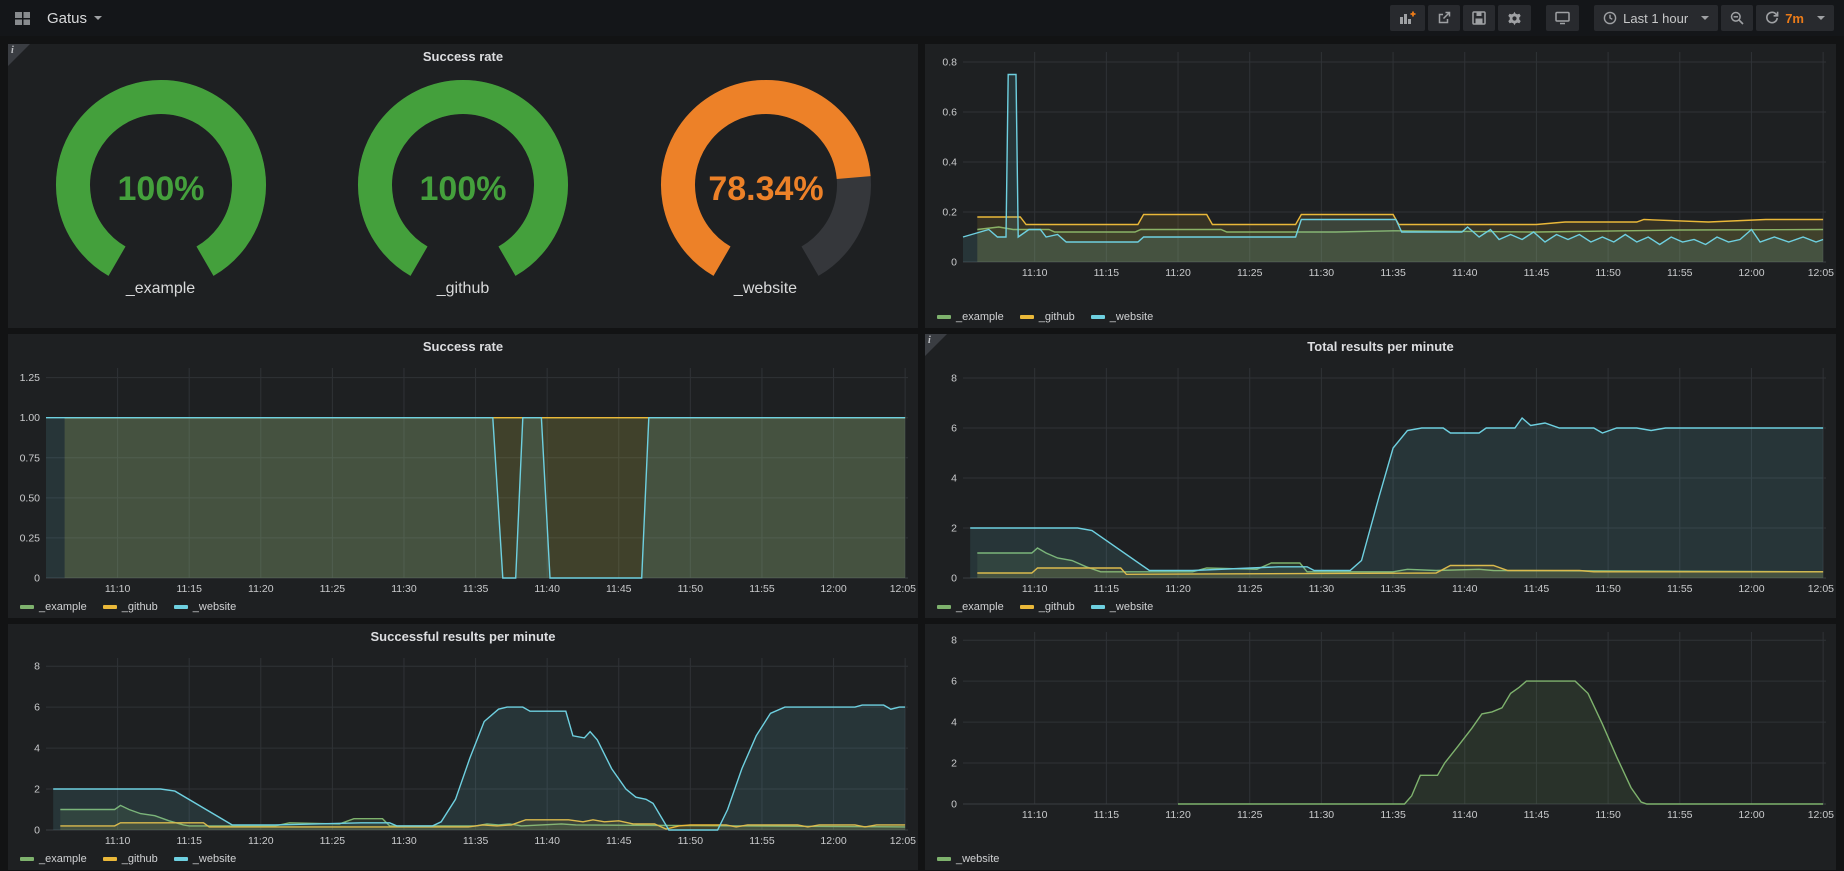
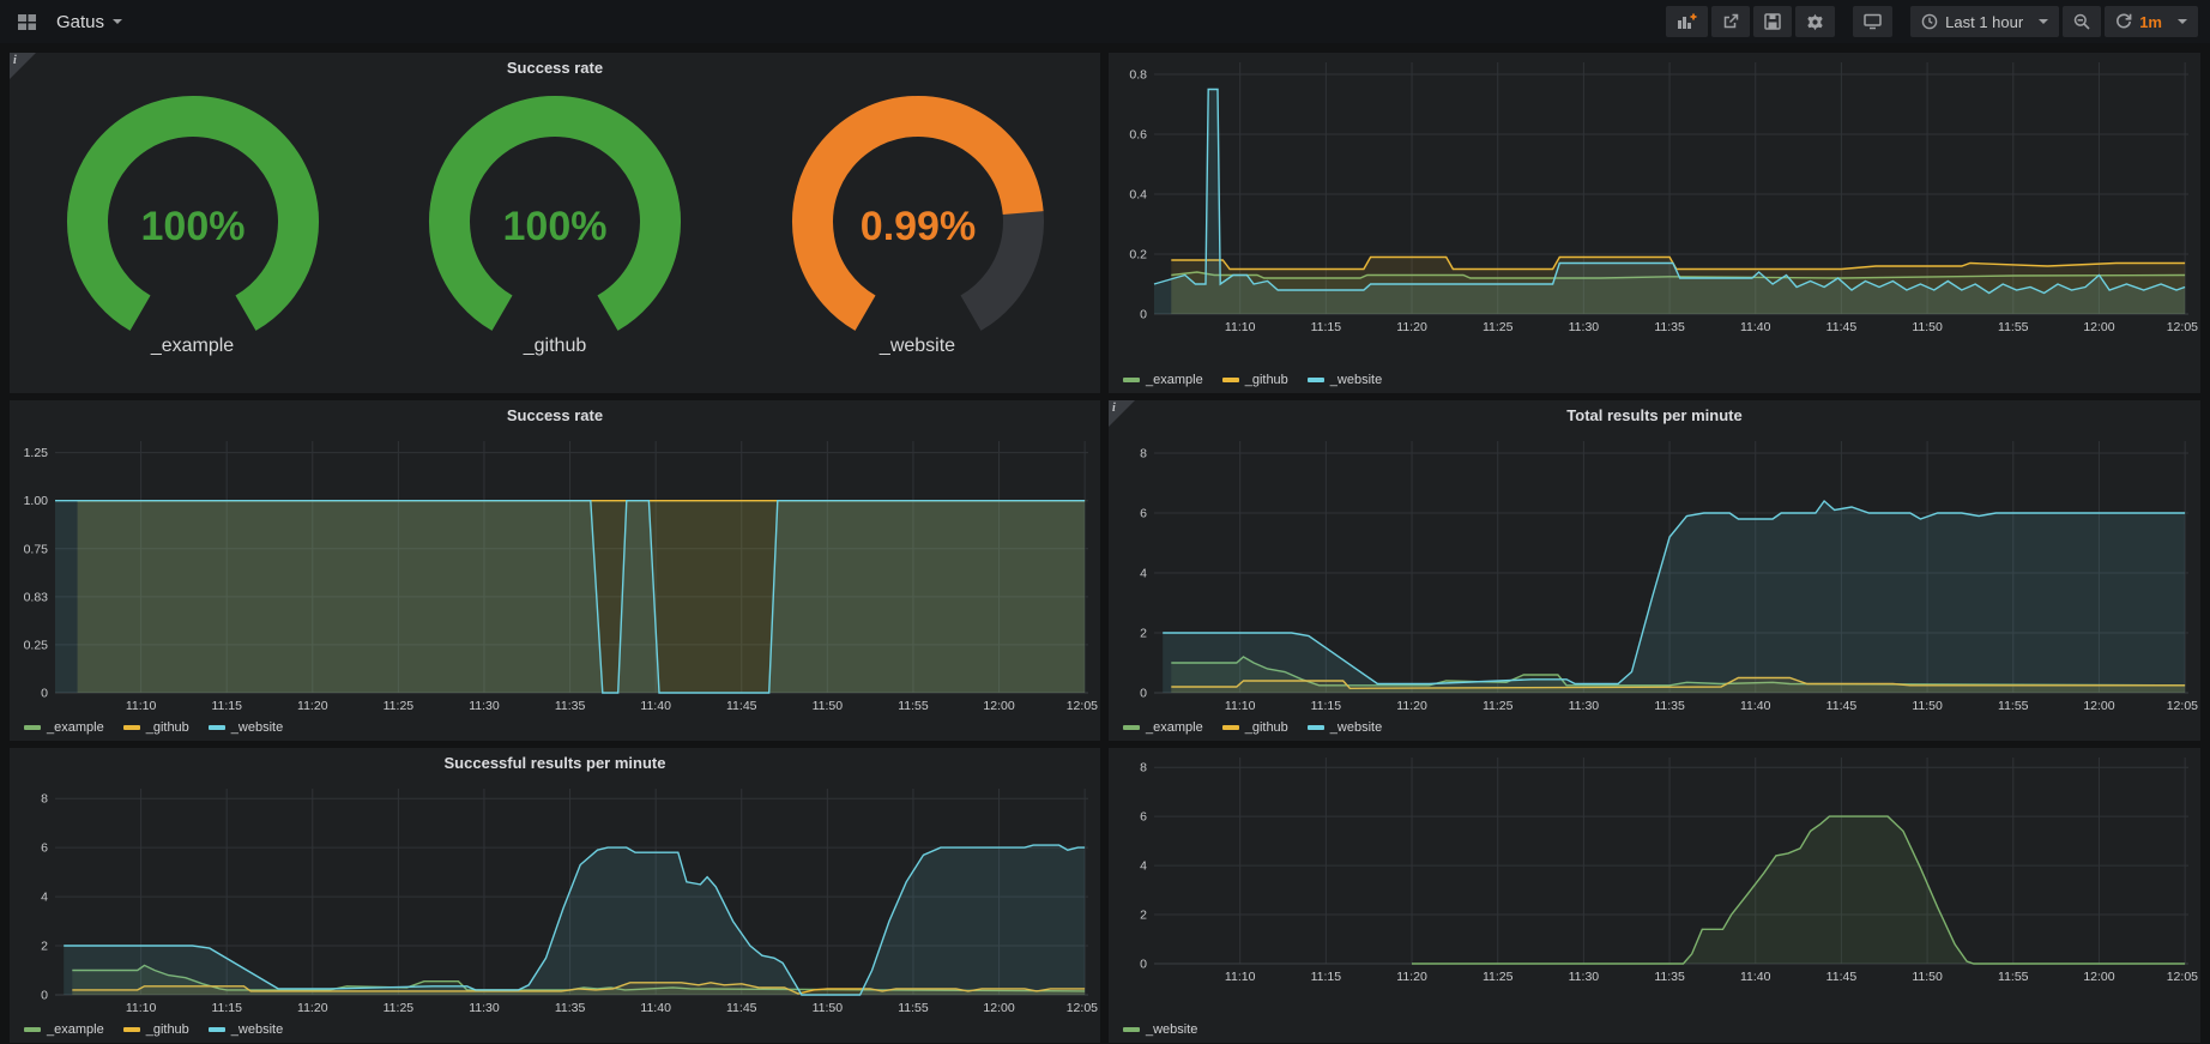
  Gatus
  Last 1 hour
- 7m
+ 1m
  i
  Success rate
  100%
  _example
  100%
  _github
- 78.34%
+ 0.99%
  _website
  11:10
  11:15
  11:20
  11:25
  11:30
  11:35
  11:40
  11:45
  11:50
  11:55
  12:00
  12:05
  0
  0.2
  0.4
  0.6
  0.8
  _example
  _github
  _website
  Success rate
  11:10
  11:15
  11:20
  11:25
  11:30
  11:35
  11:40
  11:45
  11:50
  11:55
  12:00
  12:05
  0
  0.25
- 0.50
+ 0.83
  0.75
  1.00
  1.25
  _example
  _github
  _website
  i
  Total results per minute
  11:10
  11:15
  11:20
  11:25
  11:30
  11:35
  11:40
  11:45
  11:50
  11:55
  12:00
  12:05
  0
  2
  4
  6
  8
  _example
  _github
  _website
  Successful results per minute
  11:10
  11:15
  11:20
  11:25
  11:30
  11:35
  11:40
  11:45
  11:50
  11:55
  12:00
  12:05
  0
  2
  4
  6
  8
  _example
  _github
  _website
  11:10
  11:15
  11:20
  11:25
  11:30
  11:35
  11:40
  11:45
  11:50
  11:55
  12:00
  12:05
  0
  2
  4
  6
  8
  _website
